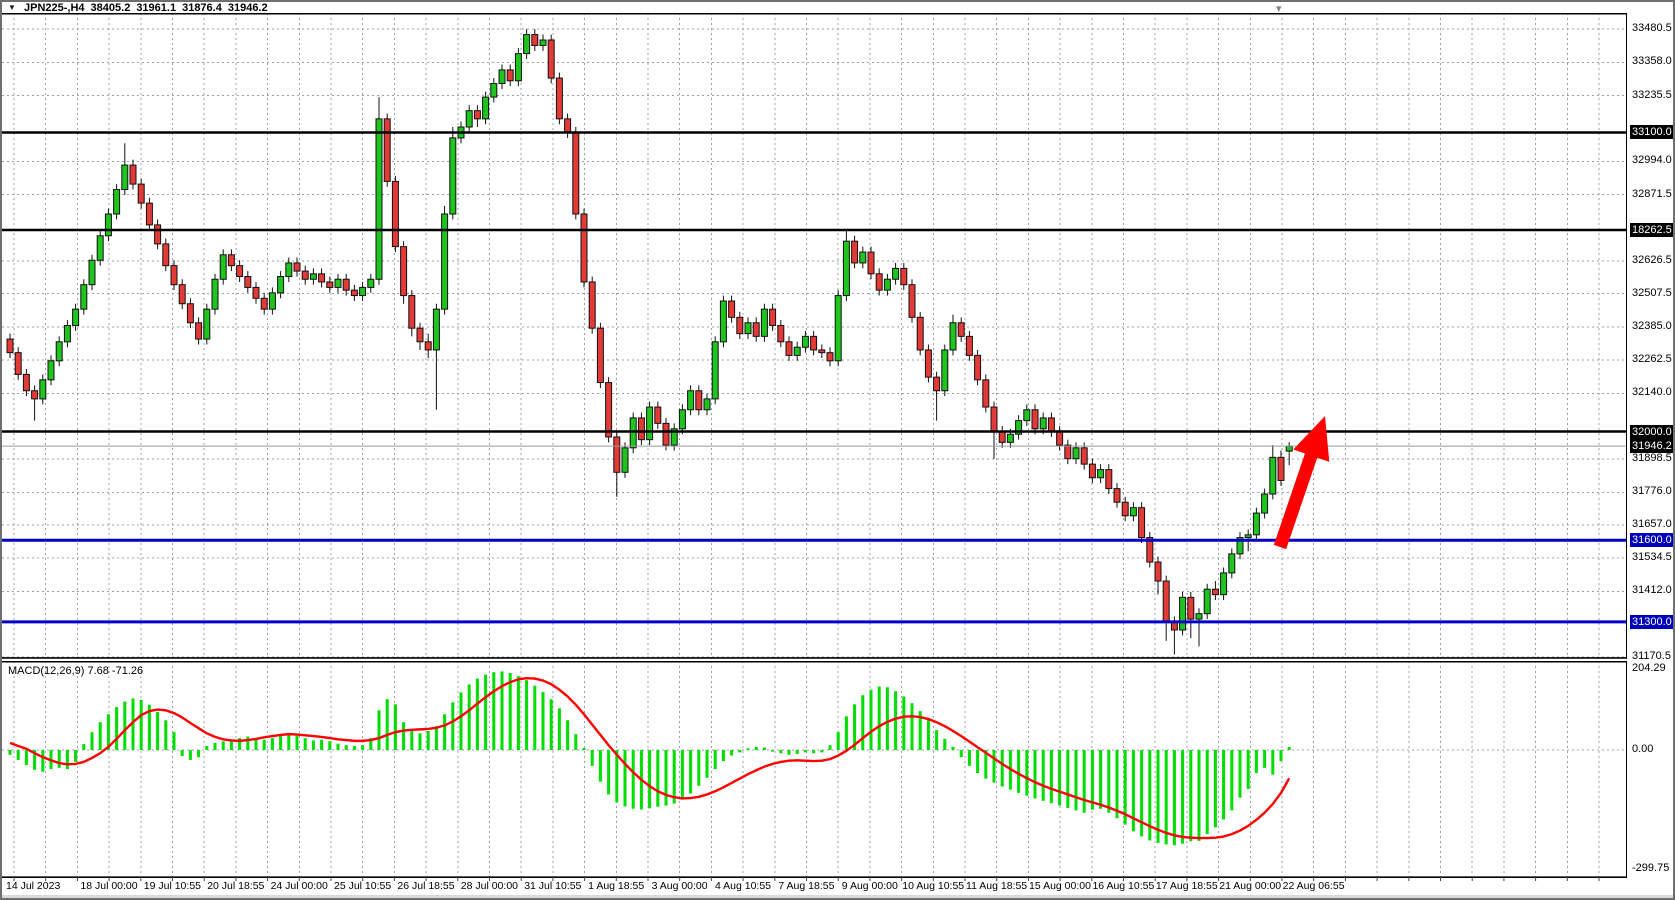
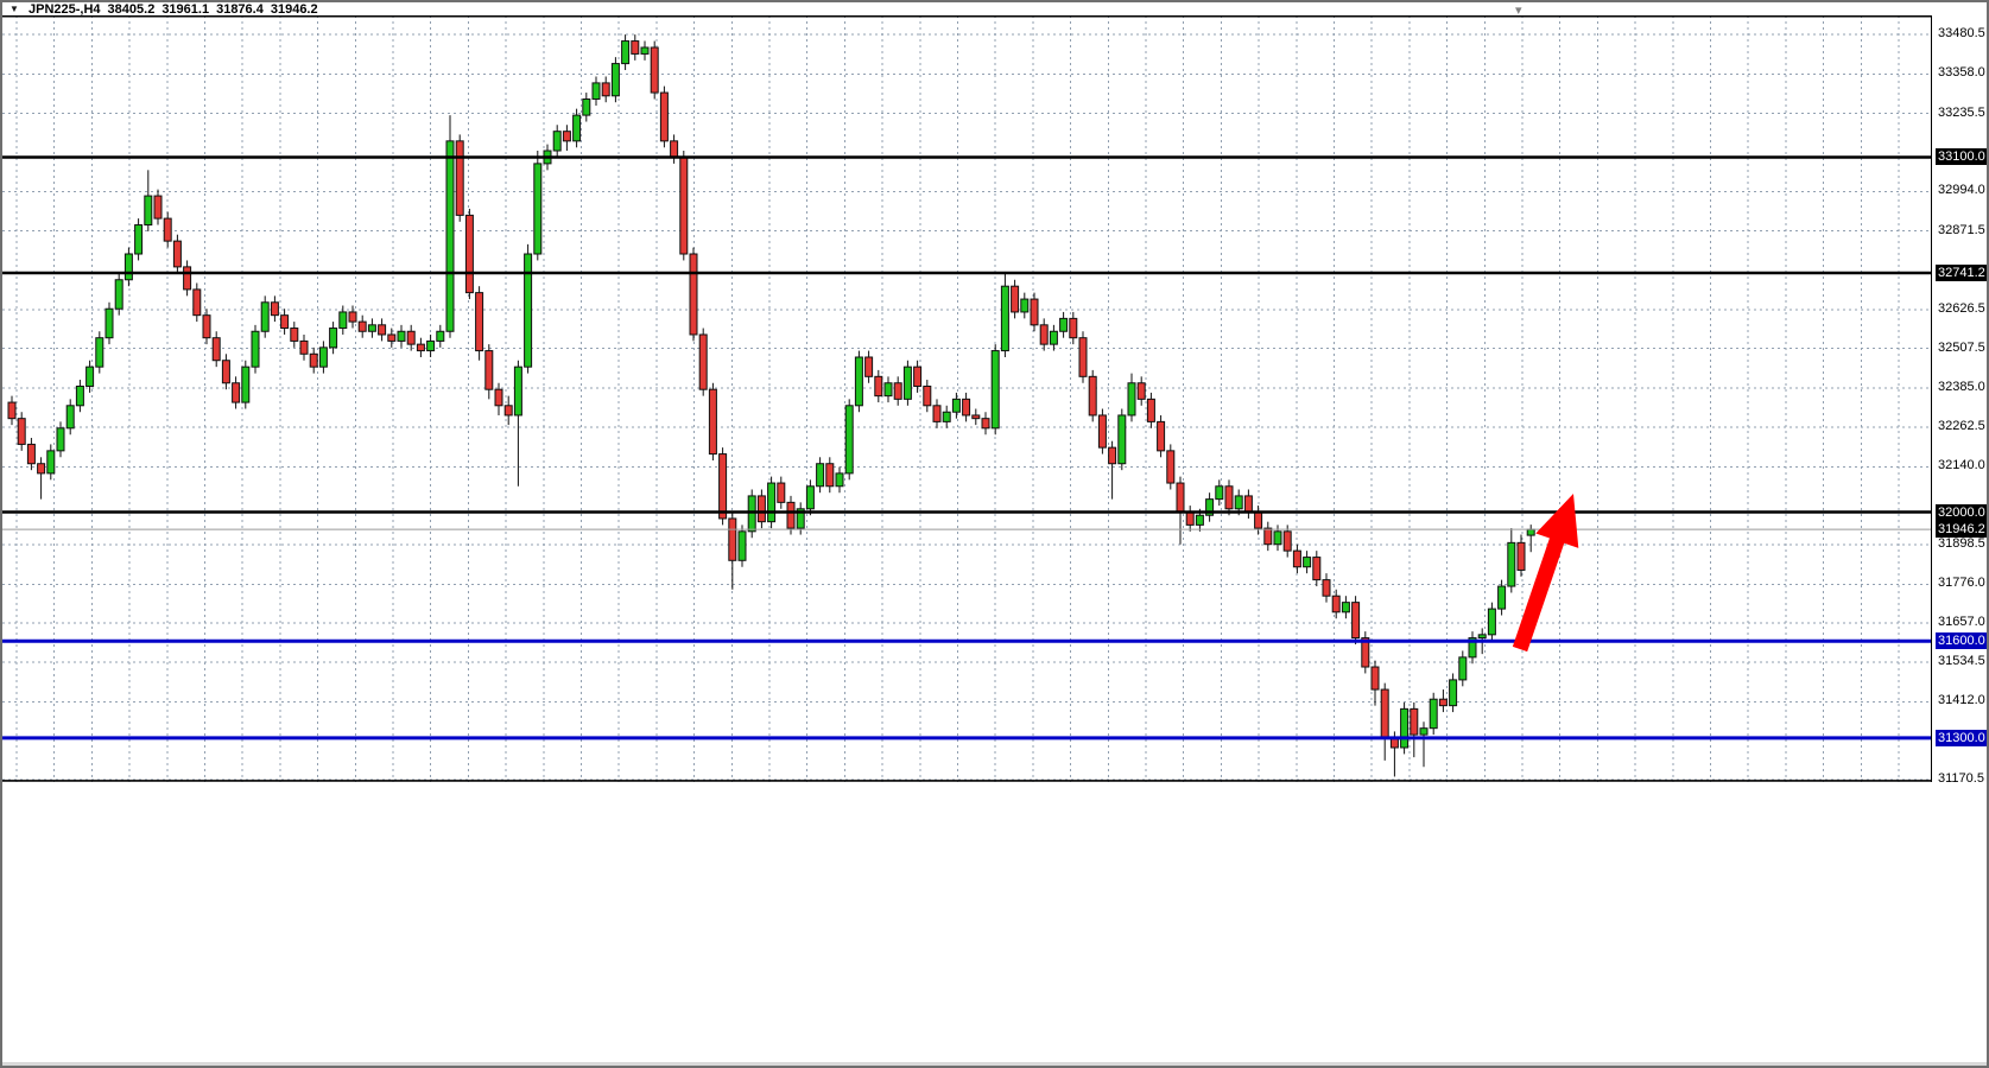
  ▼
  JPN225-,H4 38405.2 31961.1 31876.4 31946.2
  ▾
  33480.5
  33358.0
  33235.5
  32994.0
  32871.5
  32626.5
  32507.5
  32385.0
  32262.5
  32140.0
  31898.5
  31776.0
  31657.0
  31534.5
  31412.0
  31170.5
  33100.0
- 18262.5
+ 32741.2
  32000.0
  31600.0
  31300.0
  31946.2
- MACD(12,26,9) 7.68 -71.26
- 204.29
- 0.00
- -299.75
- 14 Jul 2023
- 18 Jul 00:00
- 19 Jul 10:55
- 20 Jul 18:55
- 24 Jul 00:00
- 25 Jul 10:55
- 26 Jul 18:55
- 28 Jul 00:00
- 31 Jul 10:55
- 1 Aug 18:55
- 3 Aug 00:00
- 4 Aug 10:55
- 7 Aug 18:55
- 9 Aug 00:00
- 10 Aug 10:55
- 11 Aug 18:55
- 15 Aug 00:00
- 16 Aug 10:55
- 17 Aug 18:55
- 21 Aug 00:00
- 22 Aug 06:55
